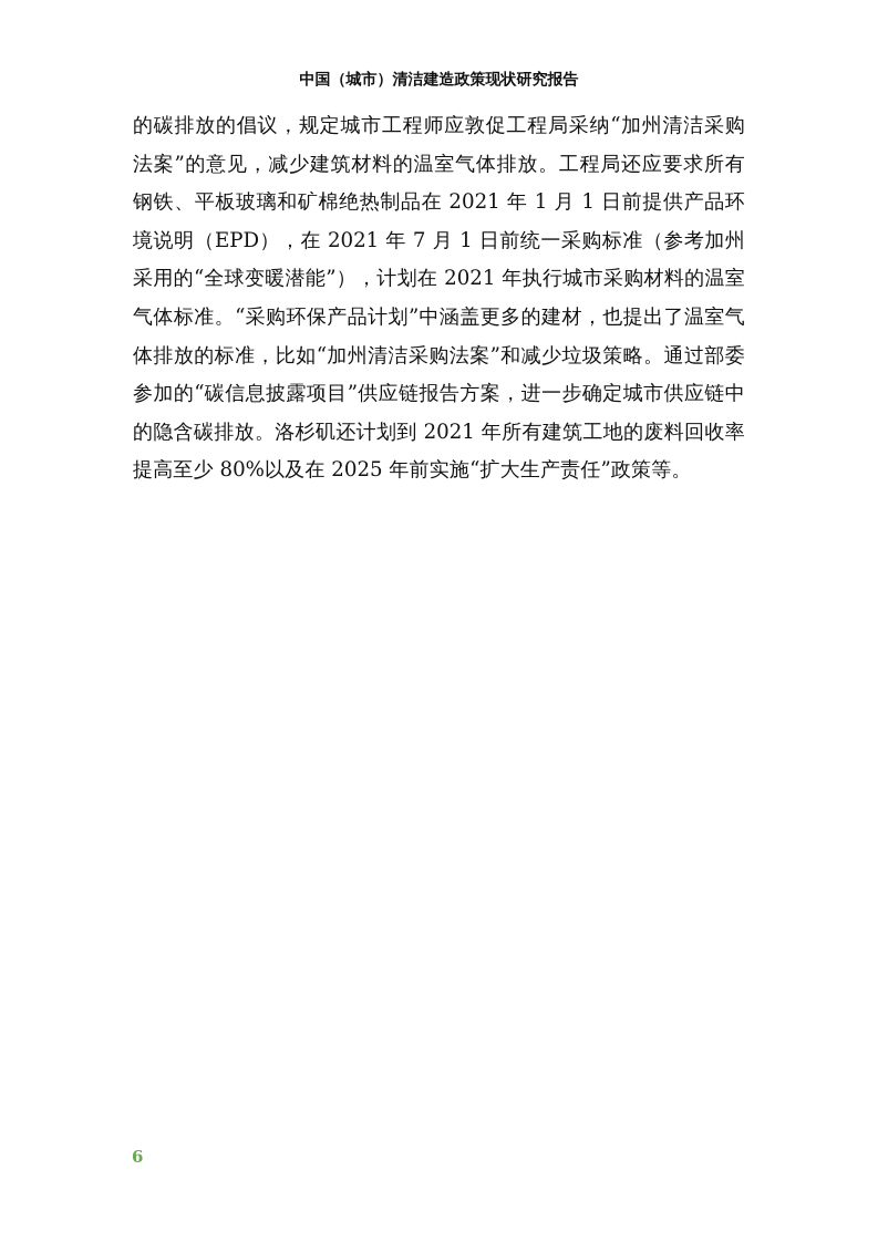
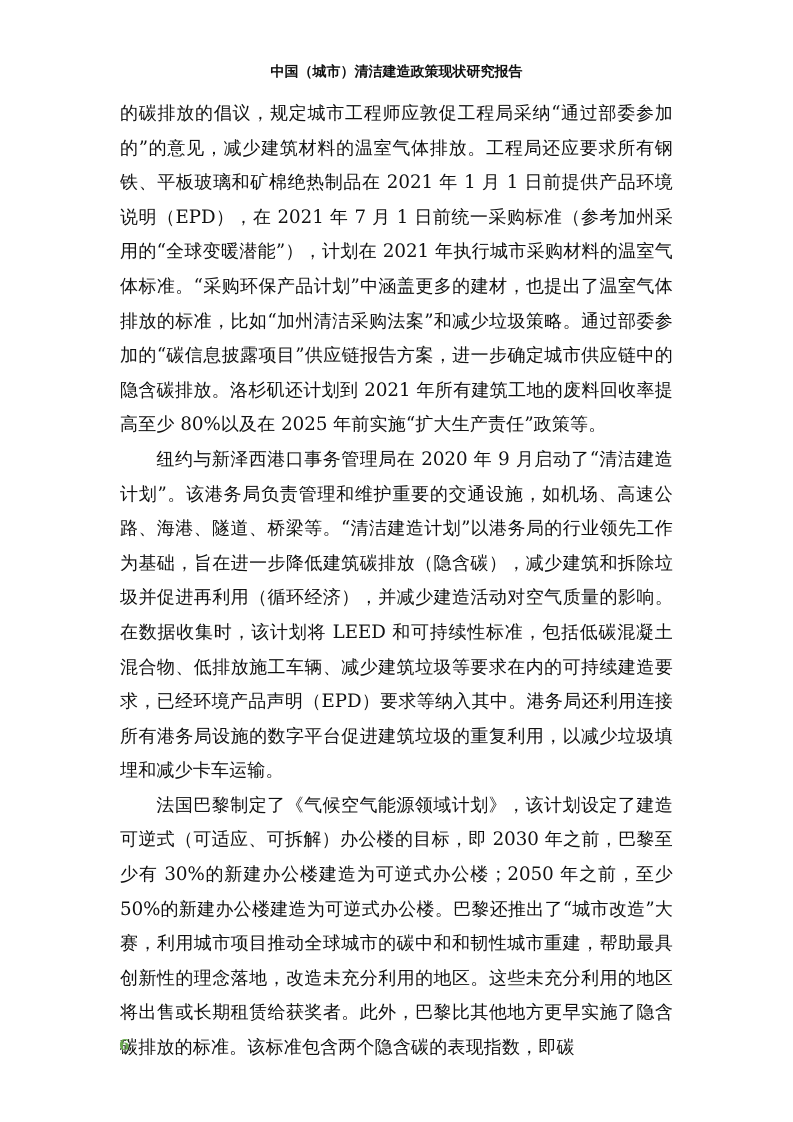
  中国（城市）清洁建造政策现状研究报告
- 的碳排放的倡议，规定城市工程师应敦促工程局采纳“加州清洁采购法案”的意见，减少建筑材料的温室气体排放。工程局还应要求所有钢铁、平板玻璃和矿棉绝热制品在 2021 年 1 月 1 日前提供产品环境说明（EPD），在 2021 年 7 月 1 日前统一采购标准（参考加州采用的“全球变暖潜能”），计划在 2021 年执行城市采购材料的温室气体标准。“采购环保产品计划”中涵盖更多的建材，也提出了温室气体排放的标准，比如“加州清洁采购法案”和减少垃圾策略。通过部委参加的“碳信息披露项目”供应链报告方案，进一步确定城市供应链中的隐含碳排放。洛杉矶还计划到 2021 年所有建筑工地的废料回收率提高至少 80%以及在 2025 年前实施“扩大生产责任”政策等。
+ 的碳排放的倡议，规定城市工程师应敦促工程局采纳“通过部委参加的”的意见，减少建筑材料的温室气体排放。工程局还应要求所有钢铁、平板玻璃和矿棉绝热制品在 2021 年 1 月 1 日前提供产品环境说明（EPD），在 2021 年 7 月 1 日前统一采购标准（参考加州采用的“全球变暖潜能”），计划在 2021 年执行城市采购材料的温室气体标准。“采购环保产品计划”中涵盖更多的建材，也提出了温室气体排放的标准，比如“加州清洁采购法案”和减少垃圾策略。通过部委参加的“碳信息披露项目”供应链报告方案，进一步确定城市供应链中的隐含碳排放。洛杉矶还计划到 2021 年所有建筑工地的废料回收率提高至少 80%以及在 2025 年前实施“扩大生产责任”政策等。
+ 纽约与新泽西港口事务管理局在 2020 年 9 月启动了“清洁建造计划”。该港务局负责管理和维护重要的交通设施，如机场、高速公路、海港、隧道、桥梁等。“清洁建造计划”以港务局的行业领先工作为基础，旨在进一步降低建筑碳排放（隐含碳），减少建筑和拆除垃圾并促进再利用（循环经济），并减少建造活动对空气质量的影响。在数据收集时，该计划将 LEED 和可持续性标准，包括低碳混凝土混合物、低排放施工车辆、减少建筑垃圾等要求在内的可持续建造要求，已经环境产品声明（EPD）要求等纳入其中。港务局还利用连接所有港务局设施的数字平台促进建筑垃圾的重复利用，以减少垃圾填埋和减少卡车运输。
+ 法国巴黎制定了《气候空气能源领域计划》，该计划设定了建造可逆式（可适应、可拆解）办公楼的目标，即 2030 年之前，巴黎至少有 30%的新建办公楼建造为可逆式办公楼；2050 年之前，至少 50%的新建办公楼建造为可逆式办公楼。巴黎还推出了“城市改造”大赛，利用城市项目推动全球城市的碳中和和韧性城市重建，帮助最具创新性的理念落地，改造未充分利用的地区。这些未充分利用的地区将出售或长期租赁给获奖者。此外，巴黎比其他地方更早实施了隐含碳排放的标准。该标准包含两个隐含碳的表现指数，即碳
  6
